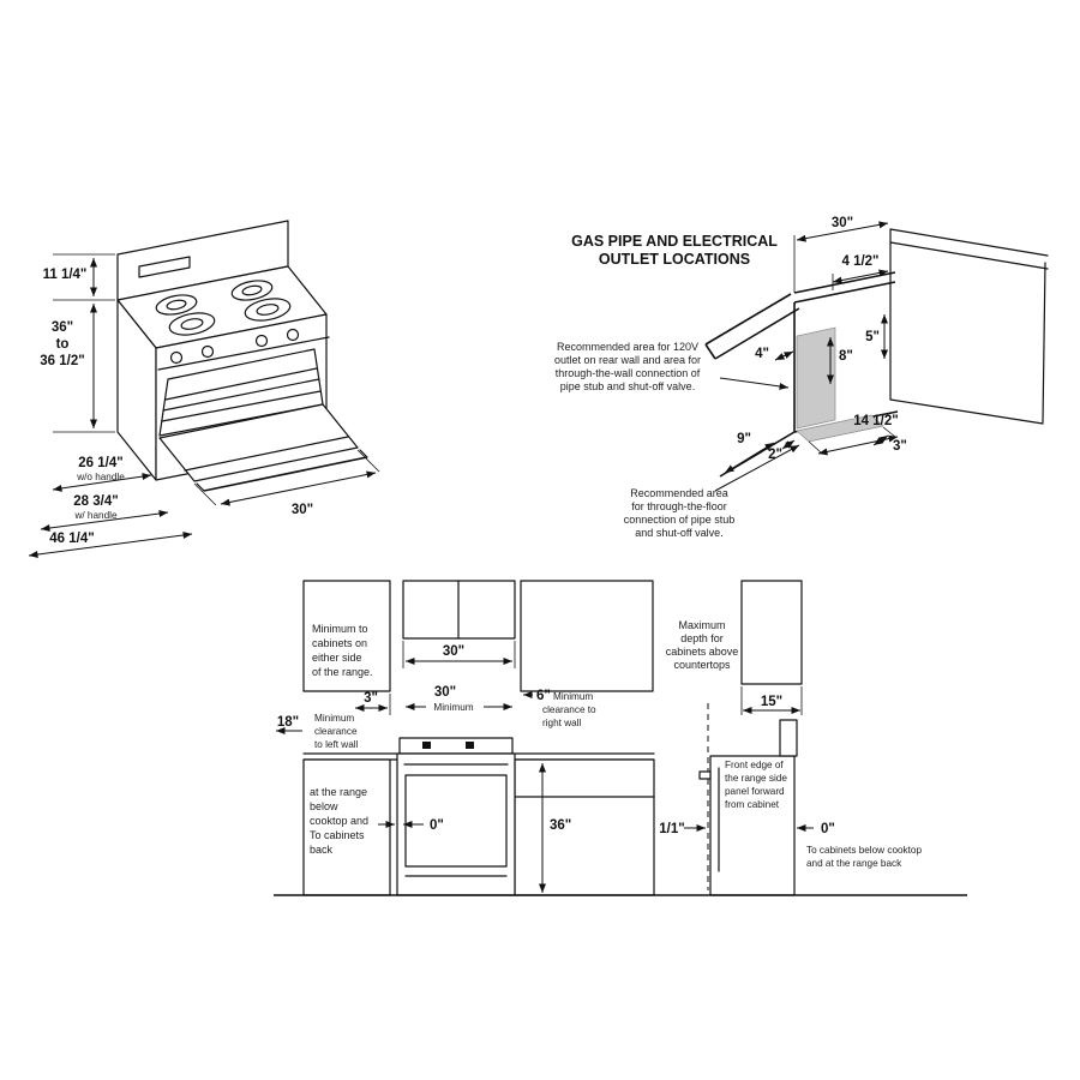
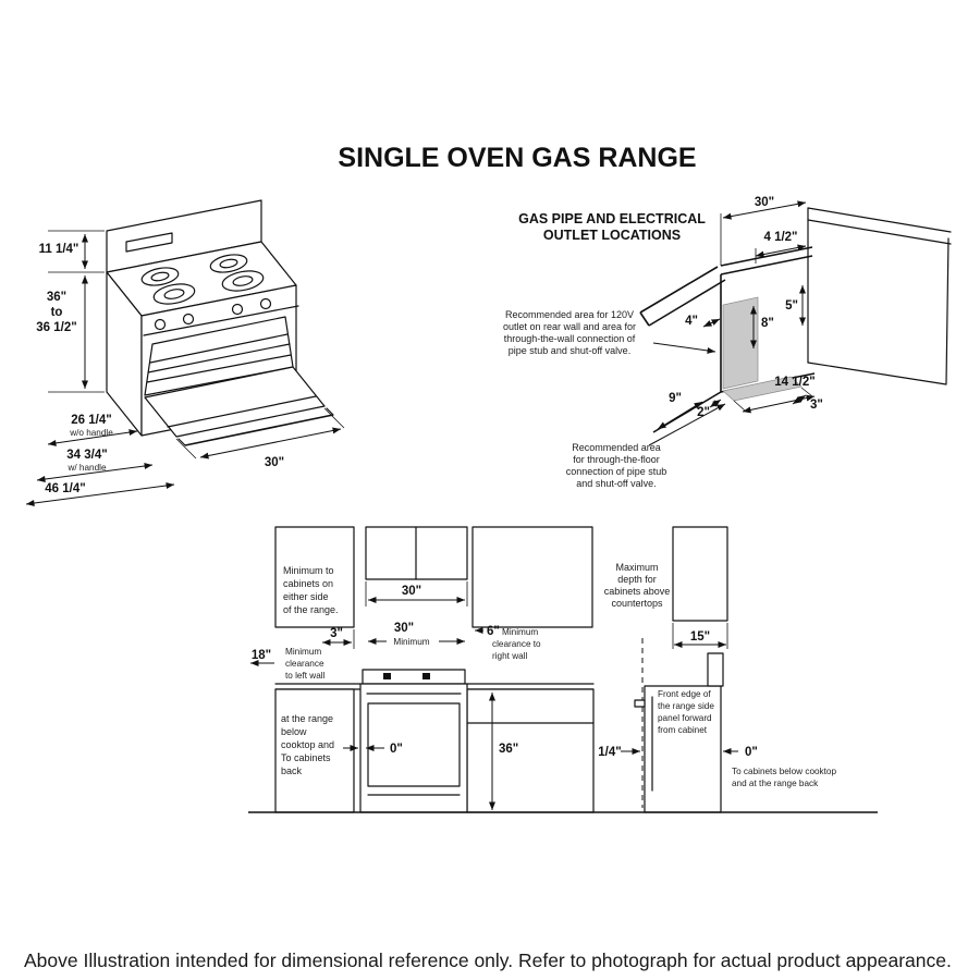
+ SINGLE OVEN GAS RANGE
  11 1/4"
  36"
  to
  36 1/2"
  26 1/4"
  w/o handle
- 28 3/4"
+ 34 3/4"
  w/ handle
  46 1/4"
  30"
  GAS PIPE AND ELECTRICAL
  OUTLET LOCATIONS
  30"
  4 1/2"
  5"
  4"
  8"
  14 1/2"
  3"
  2"
  9"
  Recommended area for 120V
  outlet on rear wall and area for
  through-the-wall connection of
  pipe stub and shut-off valve.
  Recommended area
  for through-the-floor
  connection of pipe stub
  and shut-off valve.
  Minimum to
  cabinets on
  either side
  of the range.
  30"
  3"
  30"
  Minimum
  6"
  Minimum
  clearance to
  right wall
  18"
  Minimum
  clearance
  to left wall
  at the range
  below
  cooktop and
  To cabinets
  back
  0"
  36"
  Maximum
  depth for
  cabinets above
  countertops
  15"
  Front edge of
  the range side
  panel forward
  from cabinet
- 1/1"
+ 1/4"
  0"
  To cabinets below cooktop
  and at the range back
+ Above Illustration intended for dimensional reference only. Refer to photograph for actual product appearance.
